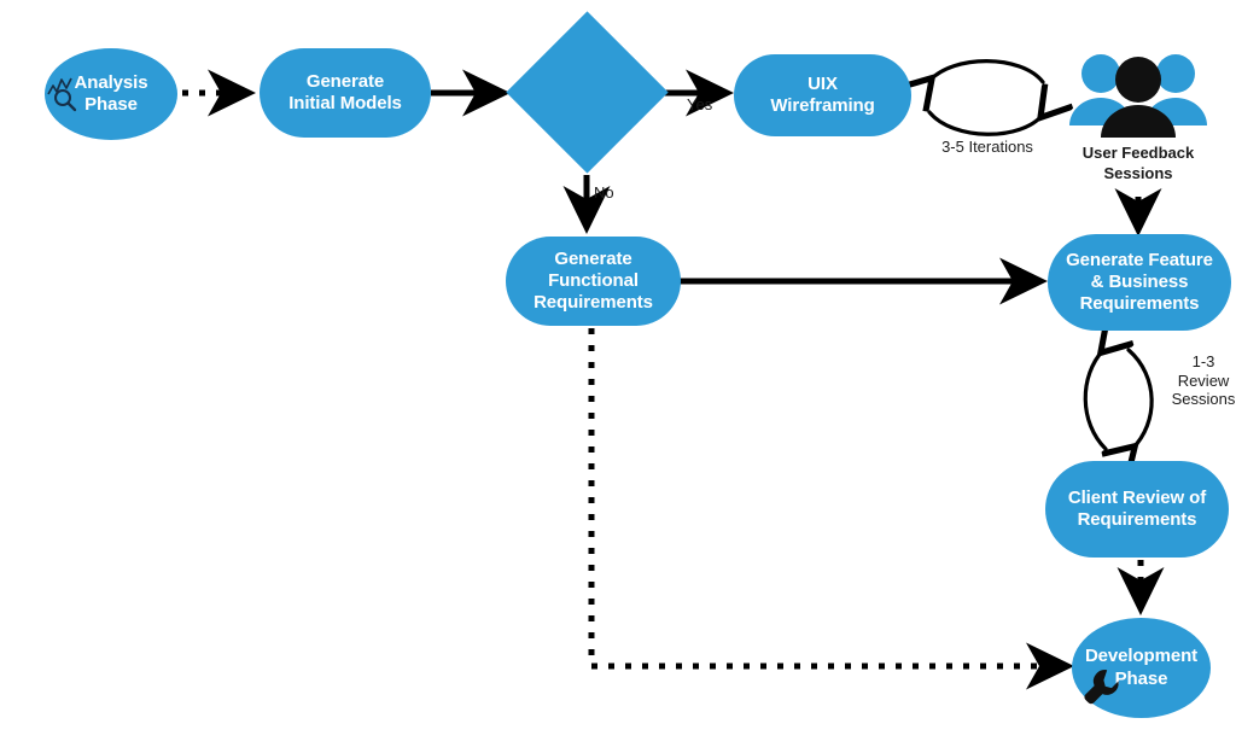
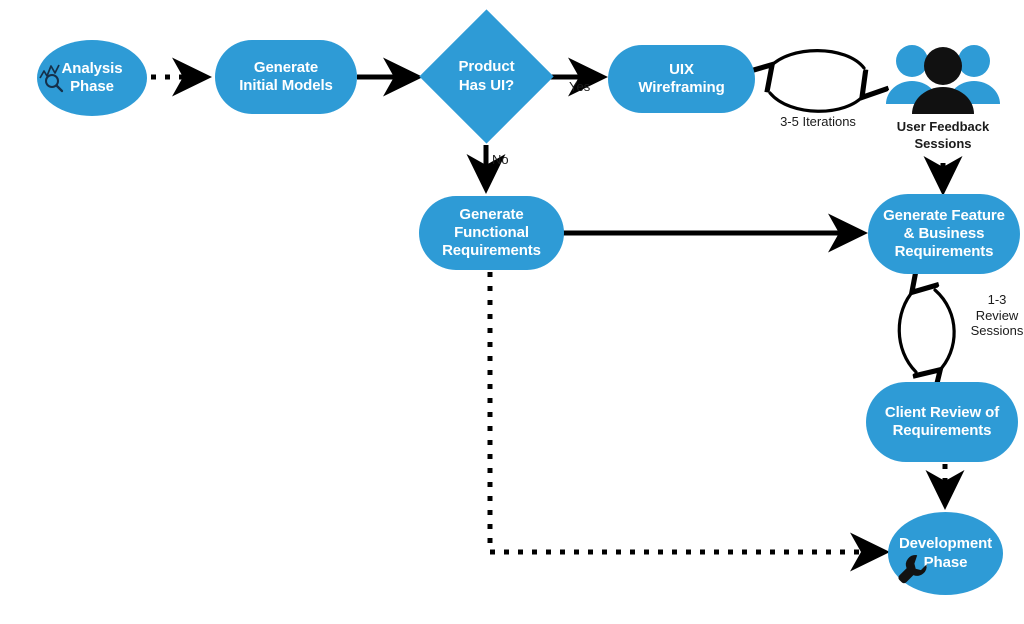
  Analysis
  Phase
  Generate
  Initial Models
+ Product
+ Has UI?
  UIX
  Wireframing
  Generate
  Functional
  Requirements
  Generate Feature
  & Business
  Requirements
  Client Review of
  Requirements
  Development
  Phase
  User Feedback
  Sessions
  Yes
  No
  3-5 Iterations
  1-3
  Review
  Sessions
